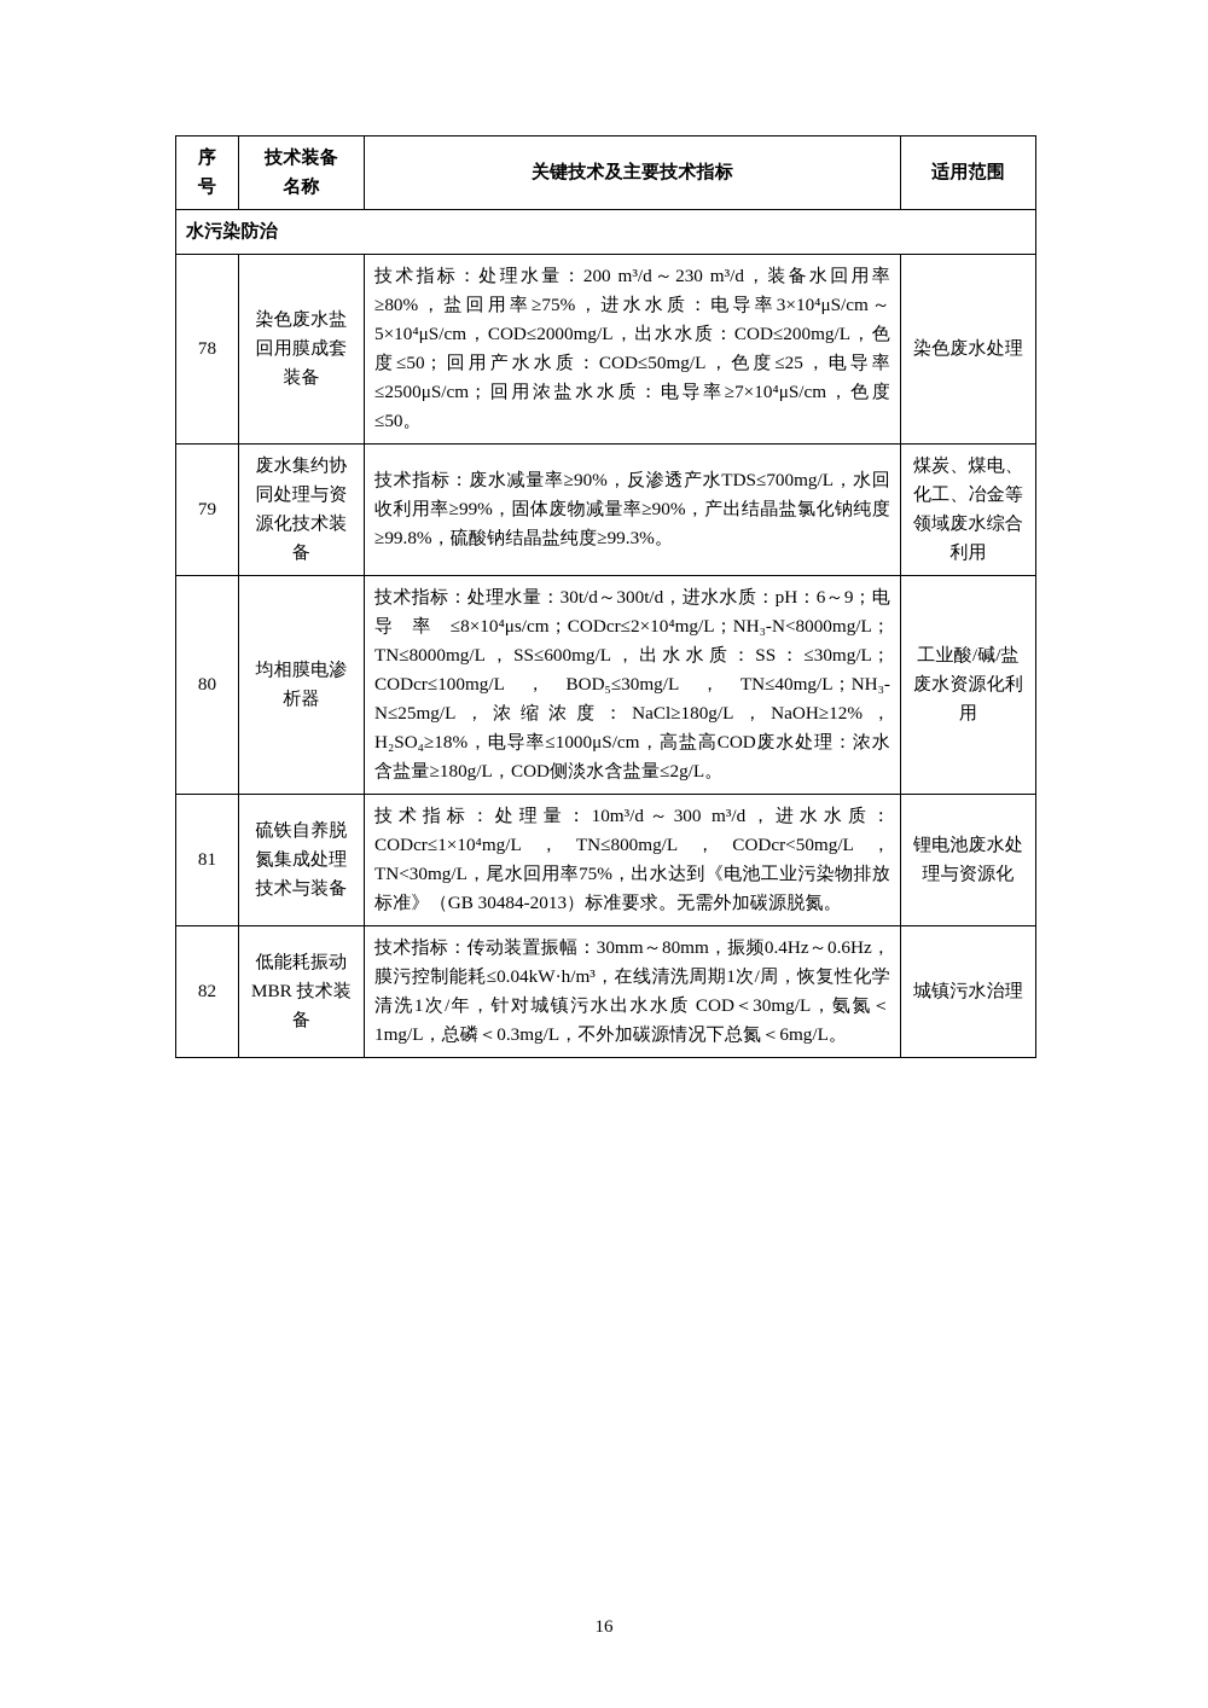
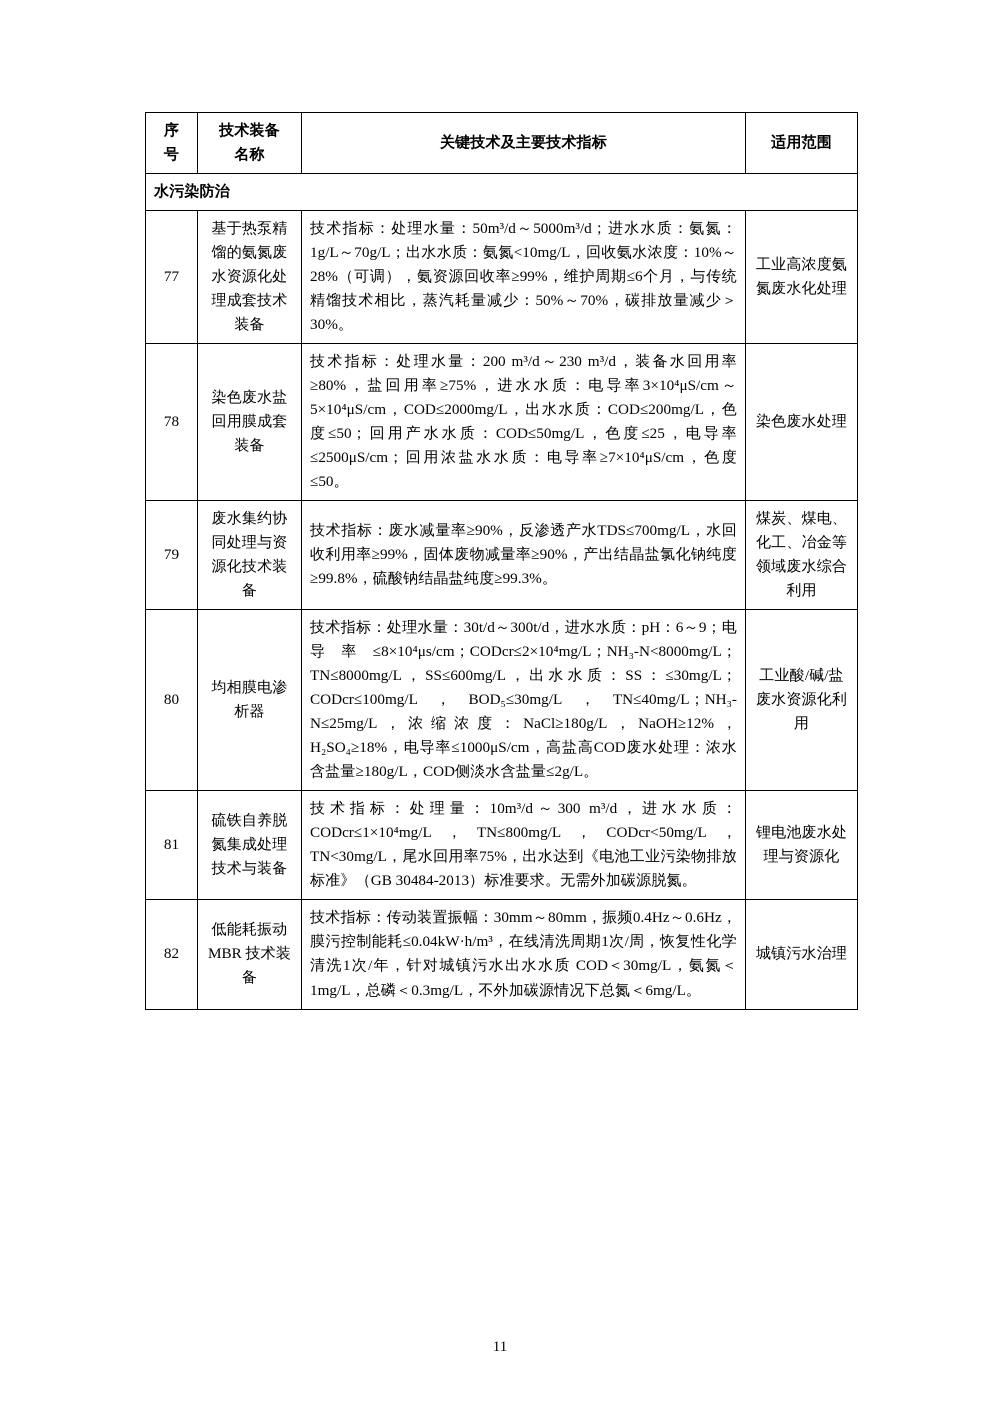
  序号	技术装备名称	关键技术及主要技术指标	适用范围
  水污染防治
+ 77	基于热泵精馏的氨氮废水资源化处理成套技术装备	技术指标：处理水量：50m³/d～5000m³/d；进水水质：氨氮：1g/L～70g/L；出水水质：氨氮<10mg/L，回收氨水浓度：10%～28%（可调），氨资源回收率≥99%，维护周期≤6个月，与传统精馏技术相比，蒸汽耗量减少：50%～70%，碳排放量减少＞30%。	工业高浓度氨氮废水化处理
  78	染色废水盐回用膜成套装备	技术指标：处理水量：200 m³/d～230 m³/d，装备水回用率≥80%，盐回用率≥75%，进水水质：电导率3×10⁴μS/cm～5×10⁴μS/cm，COD≤2000mg/L，出水水质：COD≤200mg/L，色度≤50；回用产水水质：COD≤50mg/L，色度≤25，电导率≤2500μS/cm；回用浓盐水水质：电导率≥7×10⁴μS/cm，色度≤50。	染色废水处理
  79	废水集约协同处理与资源化技术装备	技术指标：废水减量率≥90%，反渗透产水TDS≤700mg/L，水回收利用率≥99%，固体废物减量率≥90%，产出结晶盐氯化钠纯度≥99.8%，硫酸钠结晶盐纯度≥99.3%。	煤炭、煤电、化工、冶金等领域废水综合利用
  80	均相膜电渗析器	技术指标：处理水量：30t/d～300t/d，进水水质：pH：6～9；电导率≤8×10⁴μs/cm；CODcr≤2×10⁴mg/L；NH₃-N<8000mg/L；TN≤8000mg/L，SS≤600mg/L，出水水质：SS：≤30mg/L；CODcr≤100mg/L，BOD₅≤30mg/L，TN≤40mg/L；NH₃-N≤25mg/L，浓缩浓度：NaCl≥180g/L，NaOH≥12%，H₂SO₄≥18%，电导率≤1000μS/cm，高盐高COD废水处理：浓水含盐量≥180g/L，COD侧淡水含盐量≤2g/L。	工业酸/碱/盐废水资源化利用
  81	硫铁自养脱氮集成处理技术与装备	技术指标：处理量：10m³/d～300 m³/d，进水水质：CODcr≤1×10⁴mg/L，TN≤800mg/L，CODcr<50mg/L，TN<30mg/L，尾水回用率75%，出水达到《电池工业污染物排放标准》（GB 30484-2013）标准要求。无需外加碳源脱氮。	锂电池废水处理与资源化
  82	低能耗振动 MBR 技术装备	技术指标：传动装置振幅：30mm～80mm，振频0.4Hz～0.6Hz，膜污控制能耗≤0.04kW·h/m³，在线清洗周期1次/周，恢复性化学清洗1次/年，针对城镇污水出水水质 COD＜30mg/L，氨氮＜1mg/L，总磷＜0.3mg/L，不外加碳源情况下总氮＜6mg/L。	城镇污水治理
- 16
+ 11
